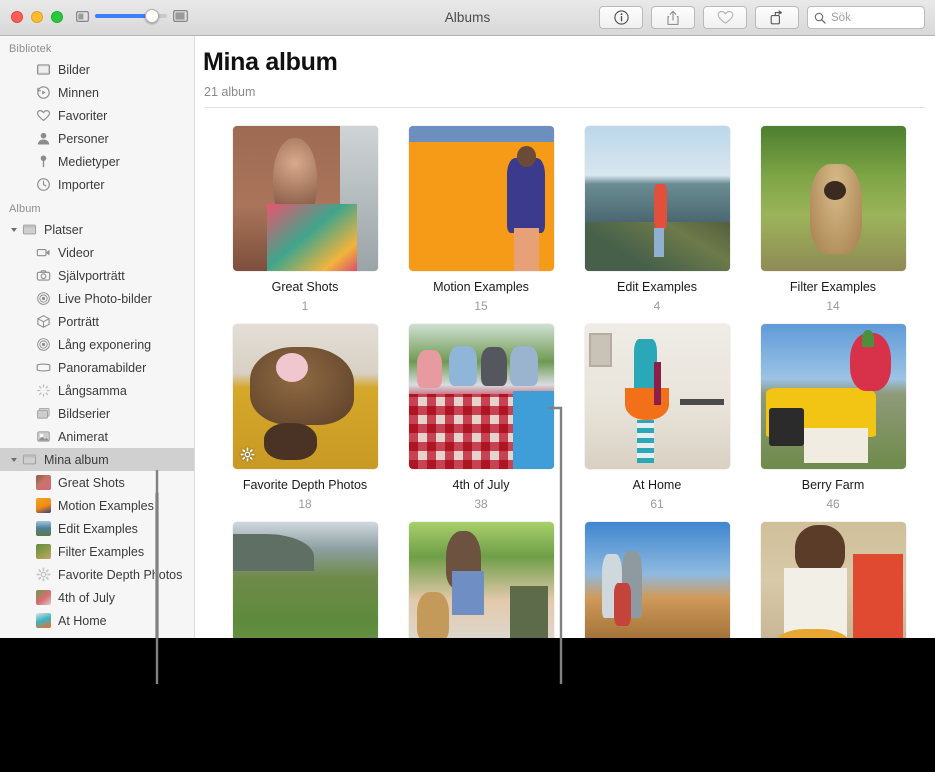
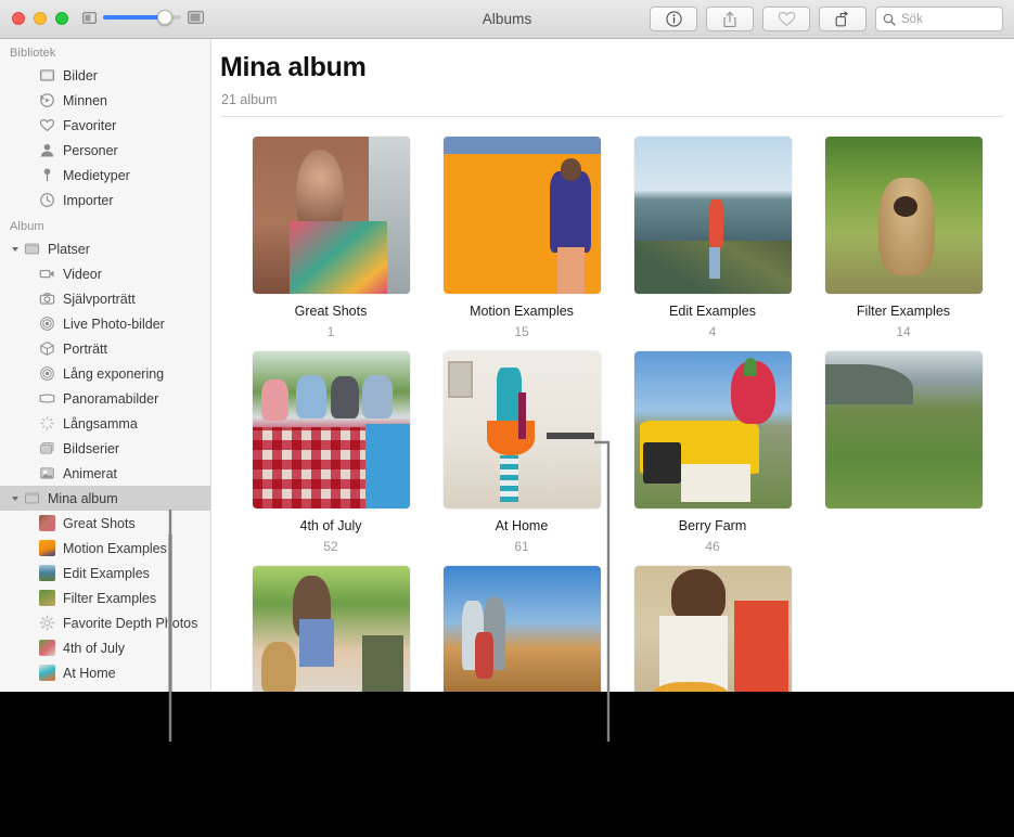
  Albums
  Sök
  Bibliotek
  Bilder
  Minnen
  Favoriter
  Personer
  Medietyper
  Importer
  Album
  Platser
  Videor
  Självporträtt
  Live Photo-bilder
  Porträtt
  Lång exponering
  Panoramabilder
  Långsamma
  Bildserier
  Animerat
  Mina album
  Great Shots
  Motion Examples
  Edit Examples
  Filter Examples
  Favorite Depth Potos
  4th of July
  At Home
  Mina album
  21 album
  Great Shots
  1
  Motion Examples
  15
  Edit Examples
  4
  Filter Examples
  14
- Favorite Depth Photos
- 18
  4th of July
- 38
+ 52
  At Home
  61
  Berry Farm
  46
